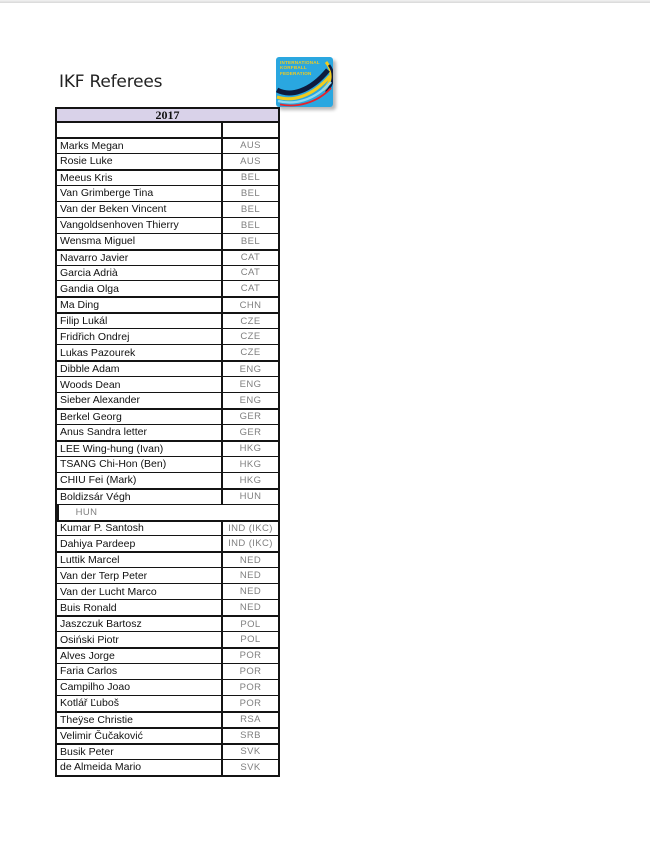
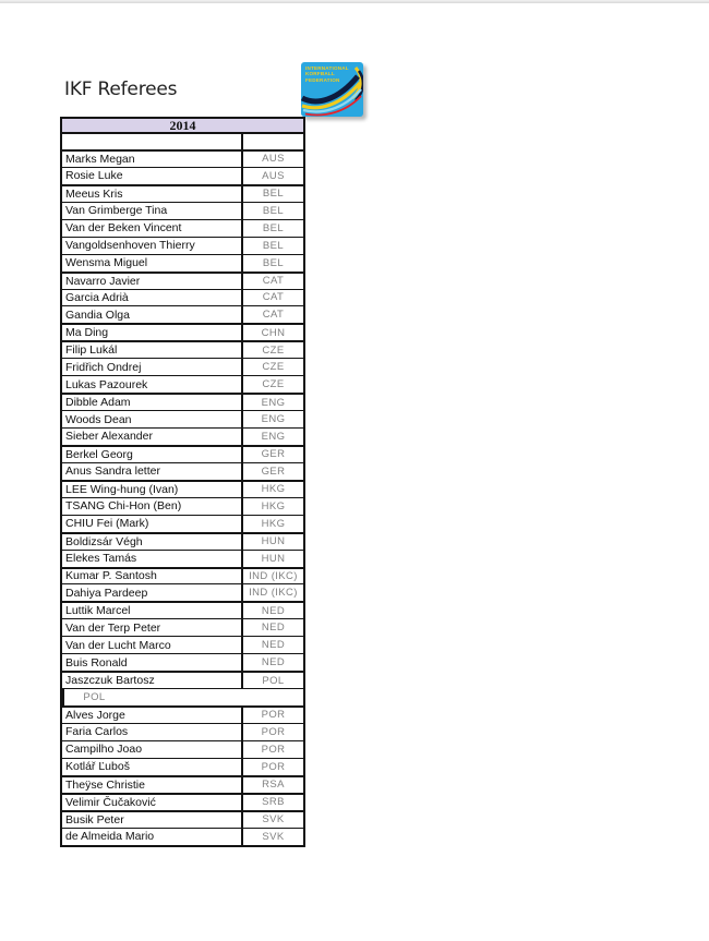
  IKF Referees
- 2017
+ 2014
  Marks Megan
  AUS
  Rosie Luke
  AUS
  Meeus Kris
  BEL
  Van Grimberge Tina
  BEL
  Van der Beken Vincent
  BEL
  Vangoldsenhoven Thierry
  BEL
  Wensma Miguel
  BEL
  Navarro Javier
  CAT
  Garcia Adrià
  CAT
  Gandia Olga
  CAT
  Ma Ding
  CHN
  Filip Lukál
  CZE
  Fridřich Ondrej
  CZE
  Lukas Pazourek
  CZE
  Dibble Adam
  ENG
  Woods Dean
  ENG
  Sieber Alexander
  ENG
  Berkel Georg
  GER
  Anus Sandra letter
  GER
  LEE Wing-hung (Ivan)
  HKG
  TSANG Chi-Hon (Ben)
  HKG
  CHIU Fei (Mark)
  HKG
  Boldizsár Végh
  HUN
+ Elekes Tamás
  HUN
  Kumar P. Santosh
  IND (IKC)
  Dahiya Pardeep
  IND (IKC)
  Luttik Marcel
  NED
  Van der Terp Peter
  NED
  Van der Lucht Marco
  NED
  Buis Ronald
  NED
  Jaszczuk Bartosz
  POL
- Osiński Piotr
  POL
  Alves Jorge
  POR
  Faria Carlos
  POR
  Campilho Joao
  POR
  Kotlář Ľuboš
  POR
  Theÿse Christie
  RSA
  Velimir Čučaković
  SRB
  Busik Peter
  SVK
  de Almeida Mario
  SVK
